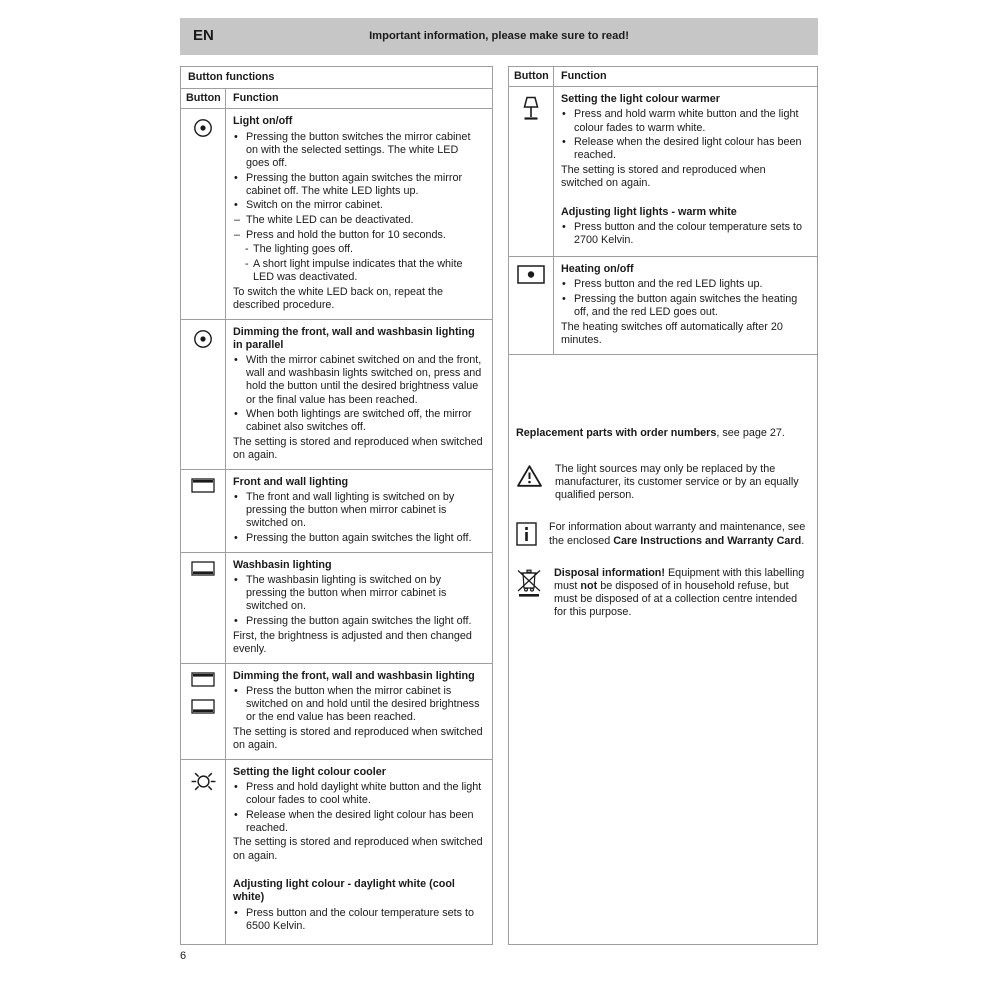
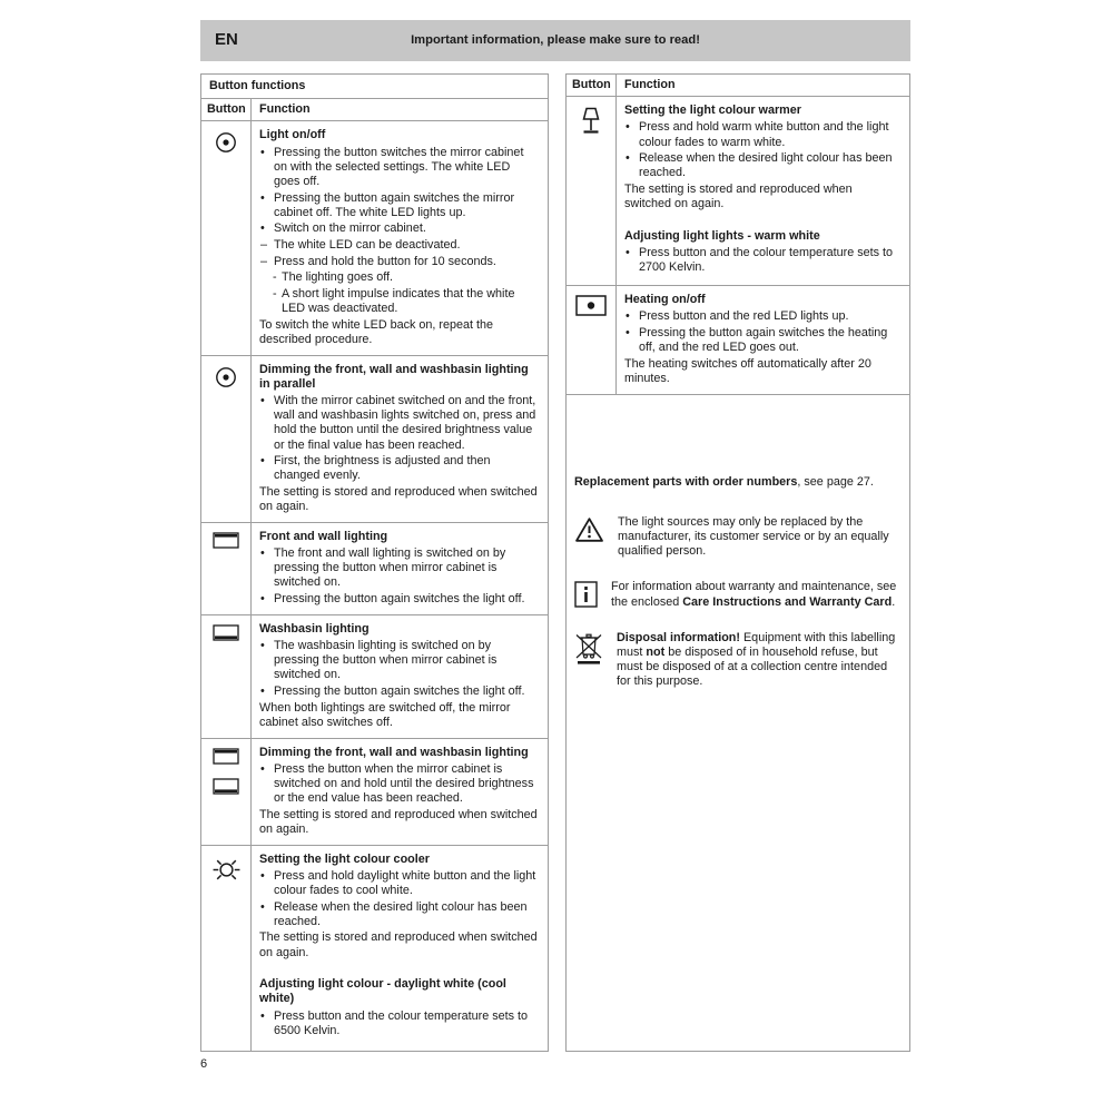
  EN
  Important information, please make sure to read!
  Button functions
  Button
  Function
  Light on/off
  •
  Pressing the button switches the mirror cabinet on with the selected settings. The white LED goes off.
  •
  Pressing the button again switches the mirror cabinet off. The white LED lights up.
  •
  Switch on the mirror cabinet.
  –
  The white LED can be deactivated.
  –
  Press and hold the button for 10 seconds.
  -
  The lighting goes off.
  -
  A short light impulse indicates that the white LED was deactivated.
  To switch the white LED back on, repeat the described procedure.
  Dimming the front, wall and washbasin lighting in parallel
  •
  With the mirror cabinet switched on and the front, wall and washbasin lights switched on, press and hold the button until the desired brightness value or the final value has been reached.
  •
- When both lightings are switched off, the mirror cabinet also switches off.
+ First, the brightness is adjusted and then changed evenly.
  The setting is stored and reproduced when switched on again.
  Front and wall lighting
  •
  The front and wall lighting is switched on by pressing the button when mirror cabinet is switched on.
  •
  Pressing the button again switches the light off.
  Washbasin lighting
  •
  The washbasin lighting is switched on by pressing the button when mirror cabinet is switched on.
  •
  Pressing the button again switches the light off.
- First, the brightness is adjusted and then changed evenly.
+ When both lightings are switched off, the mirror cabinet also switches off.
  Dimming the front, wall and washbasin lighting
  •
  Press the button when the mirror cabinet is switched on and hold until the desired brightness or the end value has been reached.
  The setting is stored and reproduced when switched on again.
  Setting the light colour cooler
  •
  Press and hold daylight white button and the light colour fades to cool white.
  •
  Release when the desired light colour has been reached.
  The setting is stored and reproduced when switched on again.
  Adjusting light colour - daylight white (cool white)
  •
  Press button and the colour temperature sets to 6500 Kelvin.
  Button
  Function
  Setting the light colour warmer
  •
  Press and hold warm white button and the light colour fades to warm white.
  •
  Release when the desired light colour has been reached.
  The setting is stored and reproduced when switched on again.
  Adjusting light lights - warm white
  •
  Press button and the colour temperature sets to 2700 Kelvin.
  Heating on/off
  •
  Press button and the red LED lights up.
  •
  Pressing the button again switches the heating off, and the red LED goes out.
  The heating switches off automatically after 20 minutes.
  Replacement parts with order numbers, see page 27.
  The light sources may only be replaced by the manufacturer, its customer service or by an equally qualified person.
  For information about warranty and maintenance, see the enclosed Care Instructions and Warranty Card.
  Disposal information! Equipment with this labelling must not be disposed of in household refuse, but must be disposed of at a collection centre intended for this purpose.
  6
